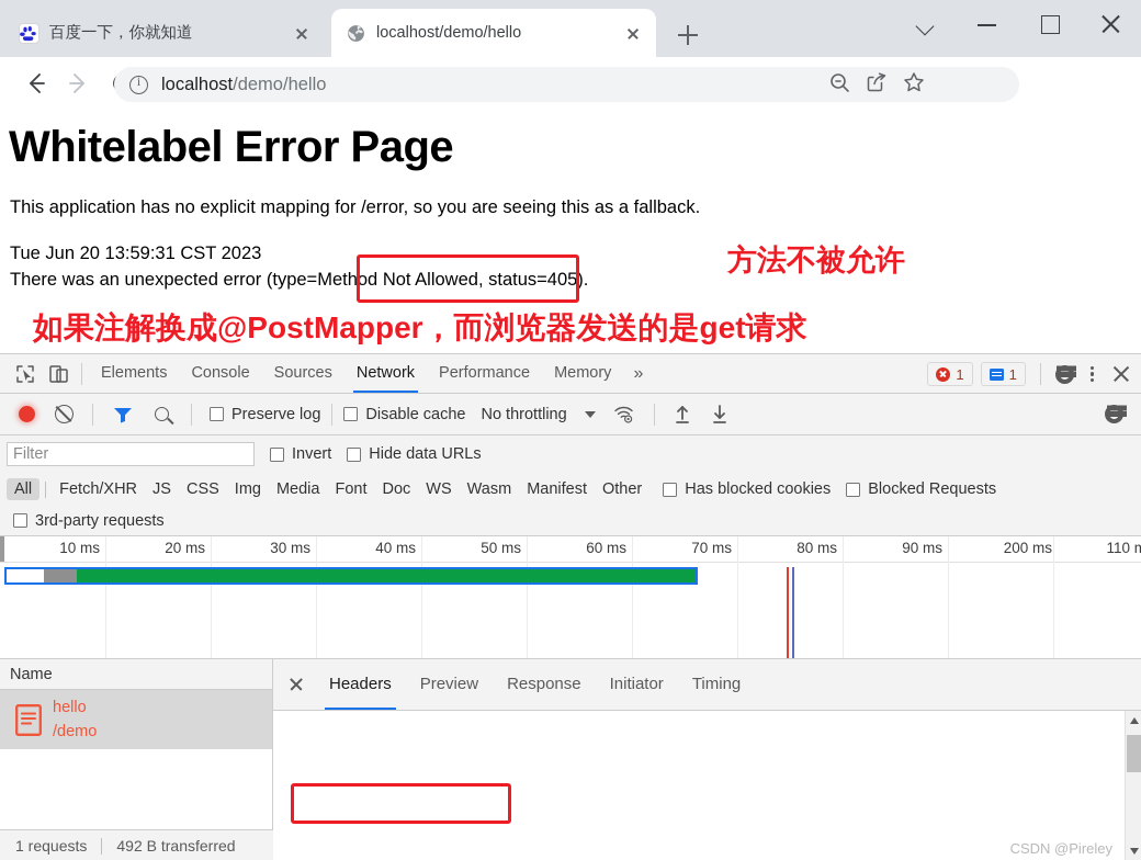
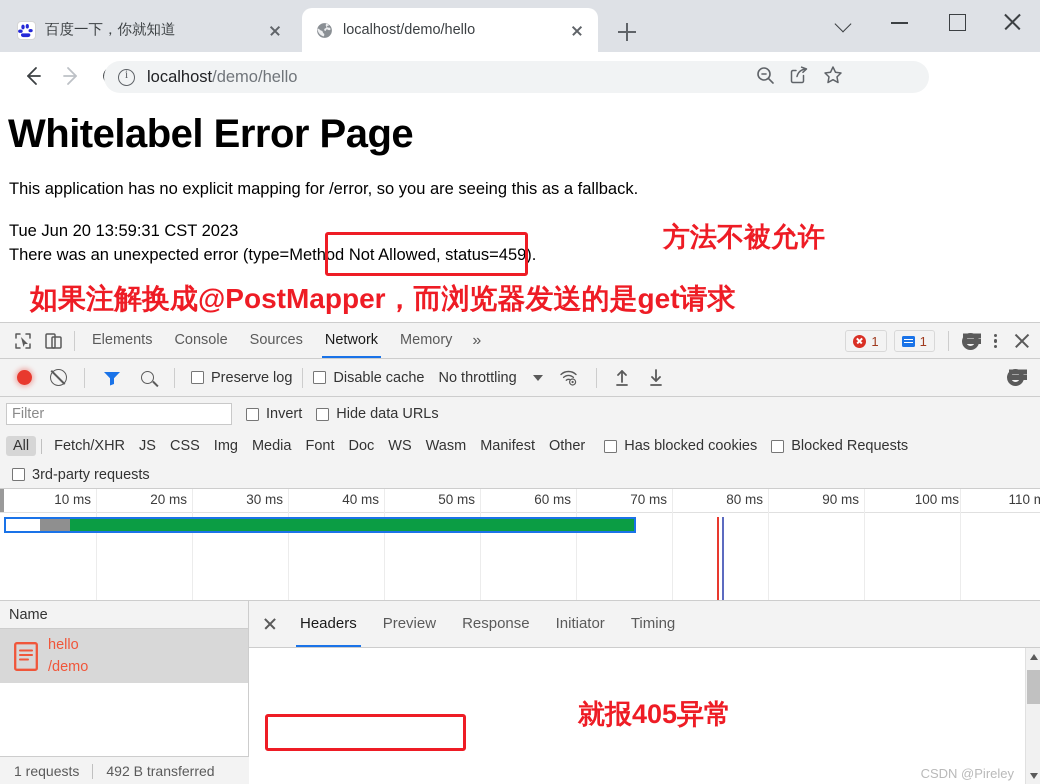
  百度一下，你就知道
  localhost/demo/hello
  localhost/demo/hello
  Whitelabel Error Page
  This application has no explicit mapping for /error, so you are seeing this as a fallback.
  Tue Jun 20 13:59:31 CST 2023
- There was an unexpected error (type=Method Not Allowed, status=405).
+ There was an unexpected error (type=Method Not Allowed, status=459).
  方法不被允许
  如果注解换成@PostMapper，而浏览器发送的是get请求
  Elements
  Console
  Sources
  Network
- Performance
  Memory
  »
  1
  1
  Preserve log
  Disable cache
  No throttling
  Filter
  Invert
  Hide data URLs
  All
  Fetch/XHR
  JS
  CSS
  Img
  Media
  Font
  Doc
  WS
  Wasm
  Manifest
  Other
  Has blocked cookies
  Blocked Requests
  3rd-party requests
  10 ms
  20 ms
  30 ms
  40 ms
  50 ms
  60 ms
  70 ms
  80 ms
  90 ms
- 200 ms
+ 100 ms
  110 m
  Name
  hello
  /demo
  1 requests
  492 B transferred
  Headers
  Preview
  Response
  Initiator
  Timing
  CSDN @Pireley
+ 就报405异常
